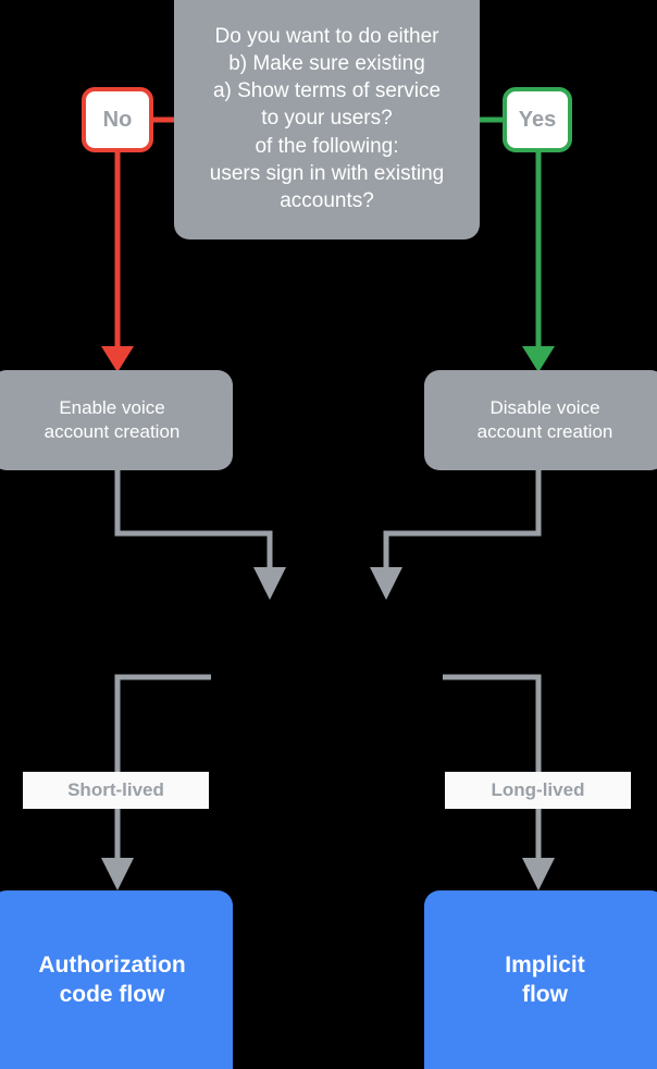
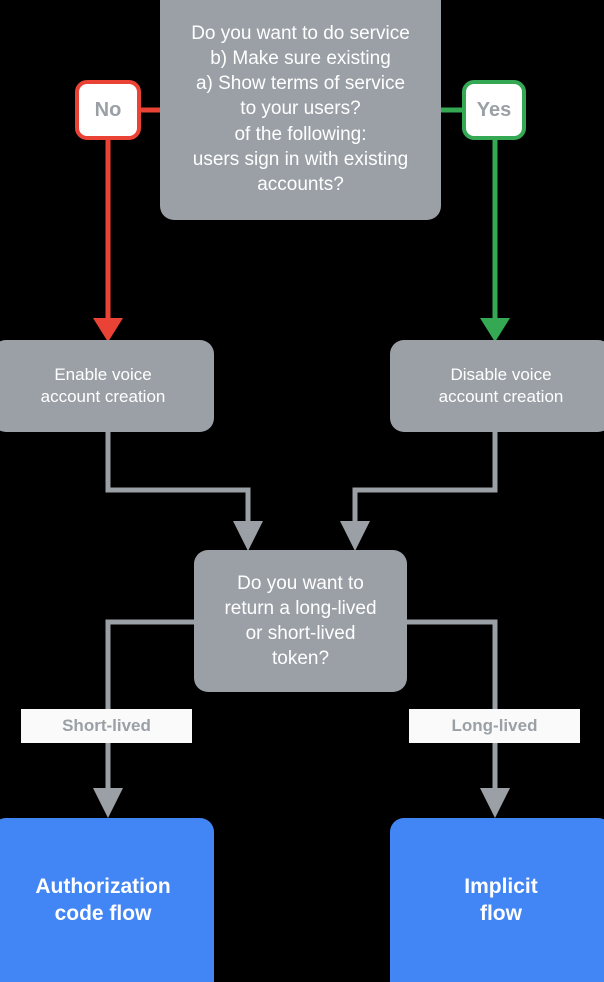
- Do you want to do either
+ Do you want to do service
  b) Make sure existing
  a) Show terms of service
  to your users?
  of the following:
  users sign in with existing
  accounts?
  No
  Yes
  Enable voice
  account creation
  Disable voice
  account creation
+ Do you want to
+ return a long-lived
+ or short-lived
+ token?
  Short-lived
  Long-lived
  Authorization
  code flow
  Implicit
  flow
